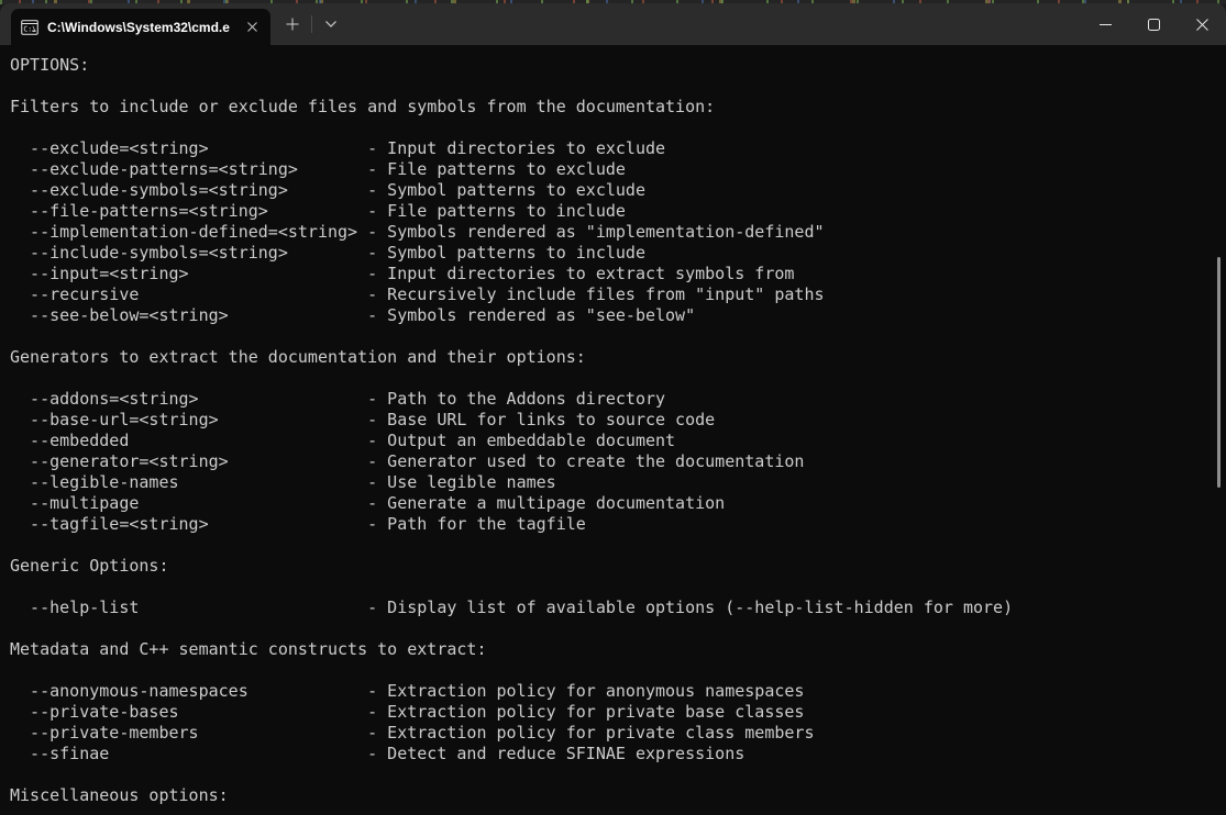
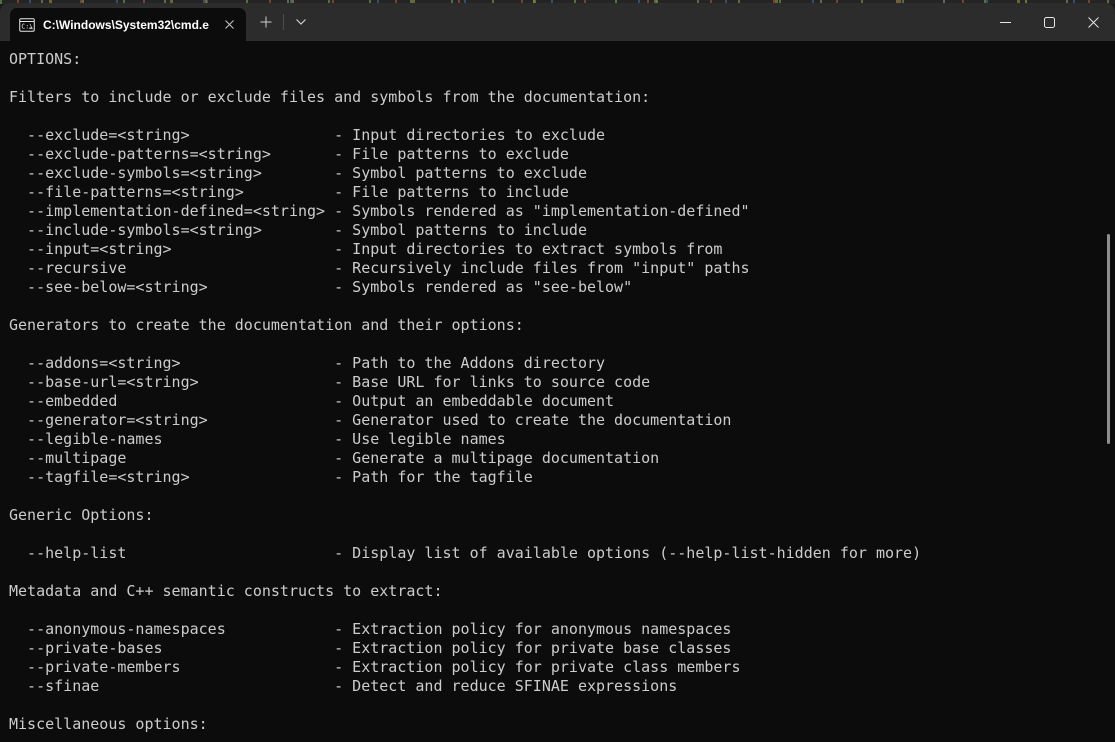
  C:\
  C:\Windows\System32\cmd.e
  OPTIONS:
  Filters to include or exclude files and symbols from the documentation:
  --exclude=<string> - Input directories to exclude
  --exclude-patterns=<string> - File patterns to exclude
  --exclude-symbols=<string> - Symbol patterns to exclude
  --file-patterns=<string> - File patterns to include
  --implementation-defined=<string> - Symbols rendered as "implementation-defined"
  --include-symbols=<string> - Symbol patterns to include
  --input=<string> - Input directories to extract symbols from
  --recursive - Recursively include files from "input" paths
  --see-below=<string> - Symbols rendered as "see-below"
- Generators to extract the documentation and their options:
+ Generators to create the documentation and their options:
  --addons=<string> - Path to the Addons directory
  --base-url=<string> - Base URL for links to source code
  --embedded - Output an embeddable document
  --generator=<string> - Generator used to create the documentation
  --legible-names - Use legible names
  --multipage - Generate a multipage documentation
  --tagfile=<string> - Path for the tagfile
  Generic Options:
  --help-list - Display list of available options (--help-list-hidden for more)
  Metadata and C++ semantic constructs to extract:
  --anonymous-namespaces - Extraction policy for anonymous namespaces
  --private-bases - Extraction policy for private base classes
  --private-members - Extraction policy for private class members
  --sfinae - Detect and reduce SFINAE expressions
  Miscellaneous options:
